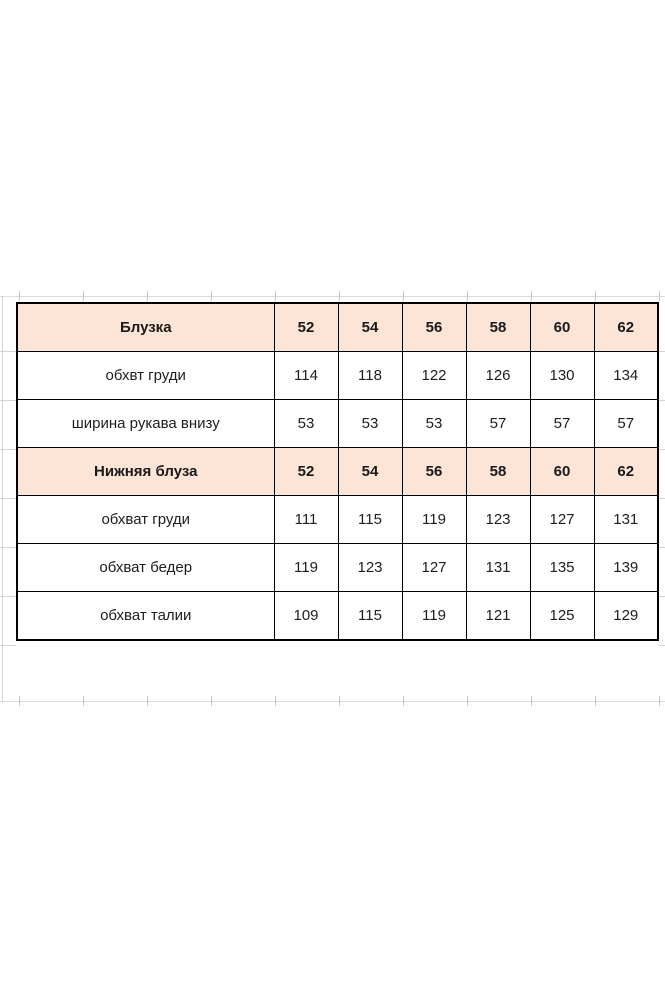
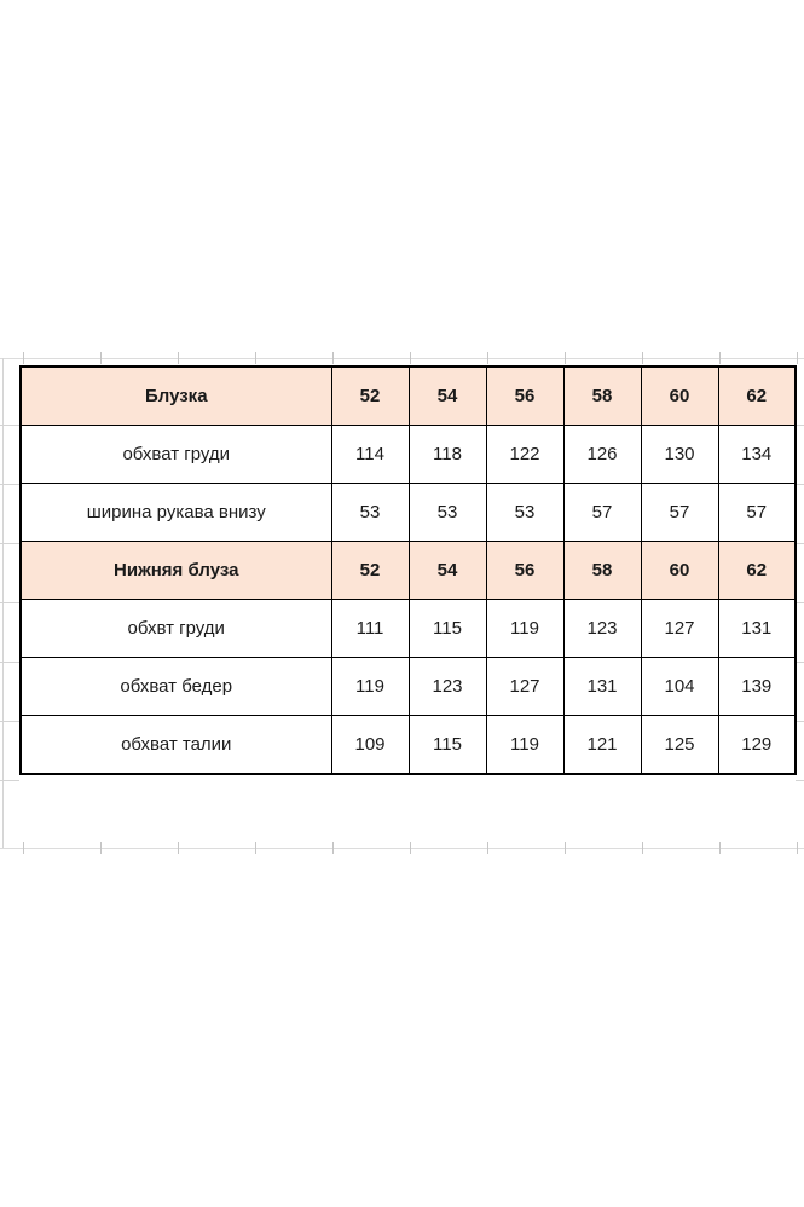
  Блузка	52	54	56	58	60	62
- обхвт груди	114	118	122	126	130	134
+ обхват груди	114	118	122	126	130	134
  ширина рукава внизу	53	53	53	57	57	57
  Нижняя блуза	52	54	56	58	60	62
- обхват груди	111	115	119	123	127	131
+ обхвт груди	111	115	119	123	127	131
- обхват бедер	119	123	127	131	135	139
+ обхват бедер	119	123	127	131	104	139
  обхват талии	109	115	119	121	125	129
